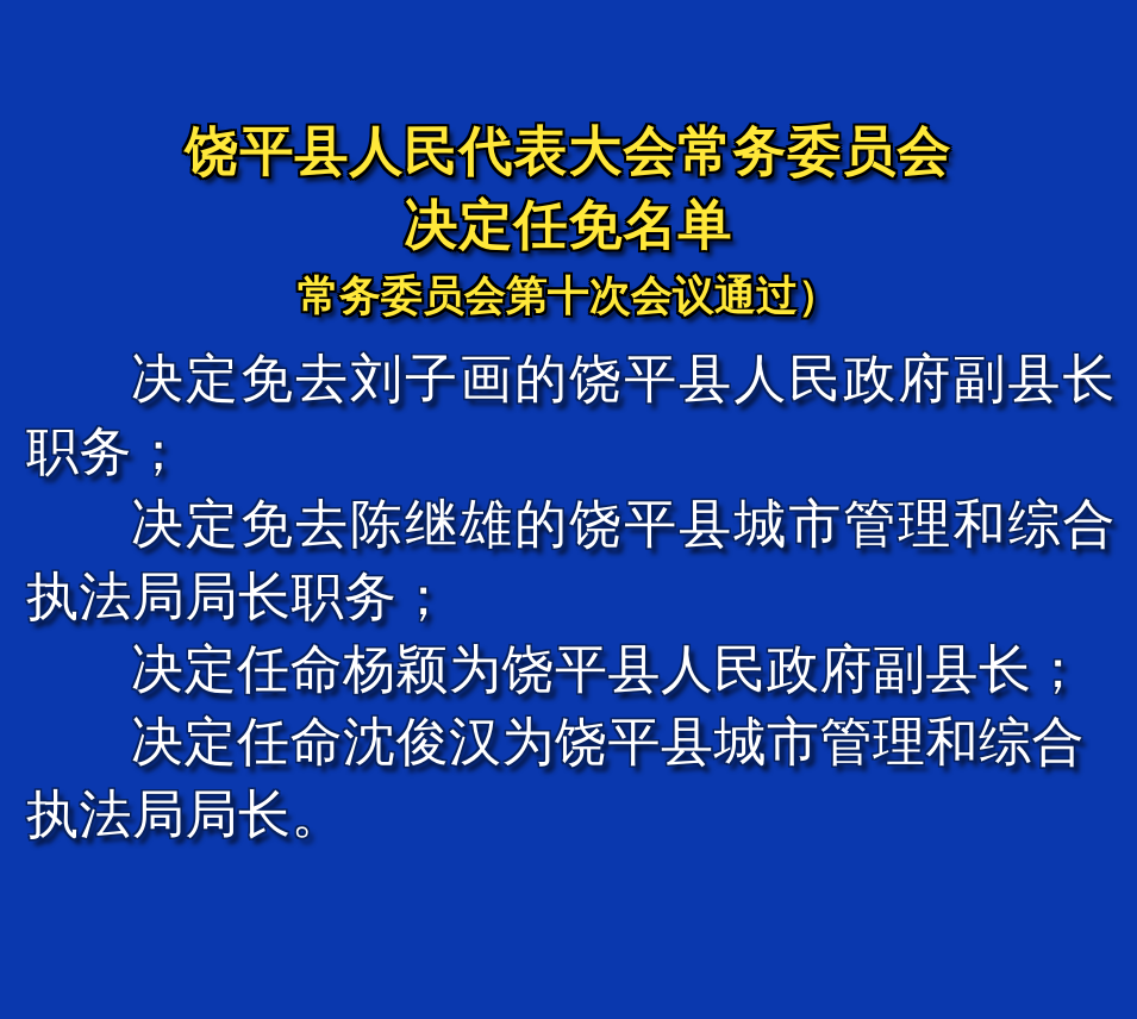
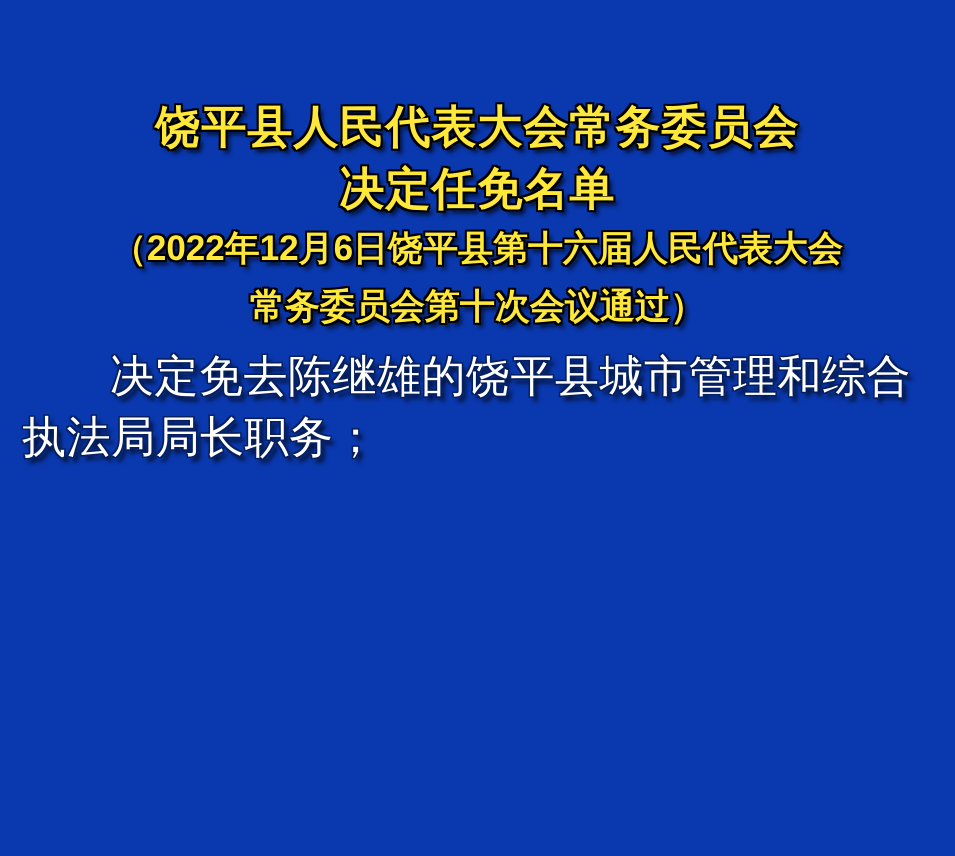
  饶平县人民代表大会常务委员会
  决定任免名单
+ （2022年12月6日饶平县第十六届人民代表大会
  常务委员会第十次会议通过）
- 决定免去刘子画的饶平县人民政府副县长职务；
  决定免去陈继雄的饶平县城市管理和综合执法局局长职务；
- 决定任命杨颖为饶平县人民政府副县长；
- 决定任命沈俊汉为饶平县城市管理和综合执法局局长。
